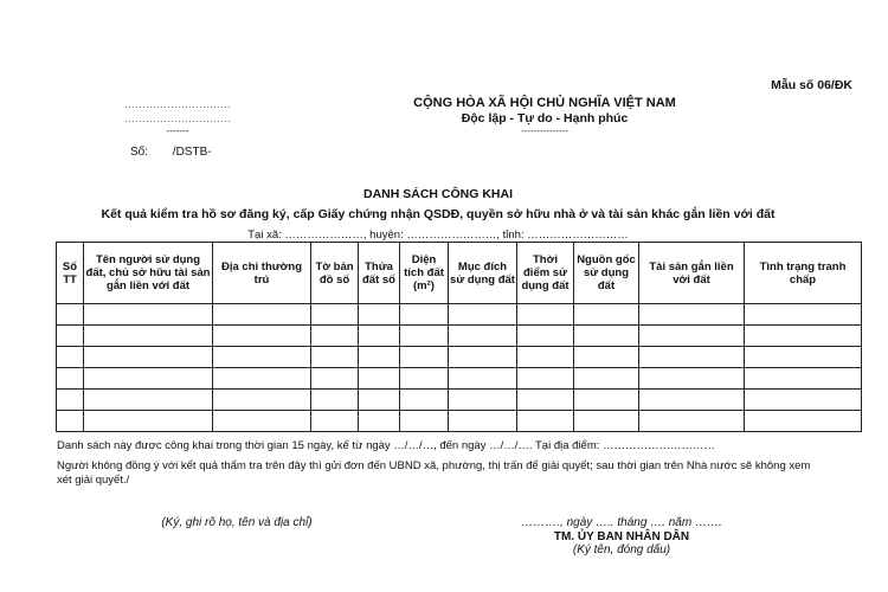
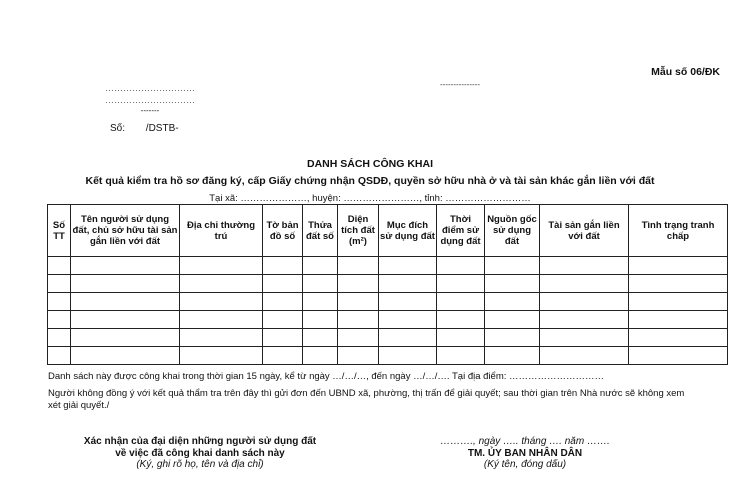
  Mẫu số 06/ĐK
  …………………………
  …………………………
  -------
  Số: /DSTB-
- CỘNG HÒA XÃ HỘI CHỦ NGHĨA VIỆT NAM
- Độc lập - Tự do - Hạnh phúc
  ---------------
  DANH SÁCH CÔNG KHAI
  Kết quả kiểm tra hồ sơ đăng ký, cấp Giấy chứng nhận QSDĐ, quyền sở hữu nhà ở và tài sản khác gắn liền với đất
  Tại xã: …………………, huyện: ……………………, tỉnh: ………………………
  Số TT	Tên người sử dụng đất, chủ sở hữu tài sản gắn liền với đất	Địa chỉ thường trú	Tờ bản đồ số	Thửa đất số	Diện tích đất (m²)	Mục đích sử dụng đất	Thời điểm sử dụng đất	Nguồn gốc sử dụng đất	Tài sản gắn liền với đất	Tình trạng tranh chấp
  Danh sách này được công khai trong thời gian 15 ngày, kể từ ngày …/…/…, đến ngày …/…/…. Tại địa điểm: …………………………
  Người không đồng ý với kết quả thẩm tra trên đây thì gửi đơn đến UBND xã, phường, thị trấn để giải quyết; sau thời gian trên Nhà nước sẽ không xem xét giải quyết./
+ Xác nhận của đại diện những người sử dụng đất
+ về việc đã công khai danh sách này
  (Ký, ghi rõ họ, tên và địa chỉ)
  ………., ngày ….. tháng …. năm …….
  TM. ỦY BAN NHÂN DÂN
  (Ký tên, đóng dấu)
